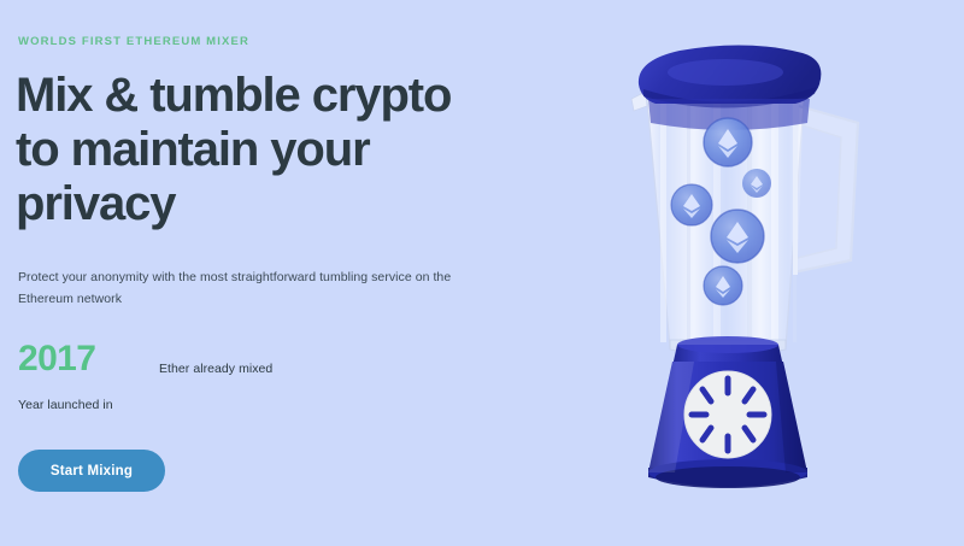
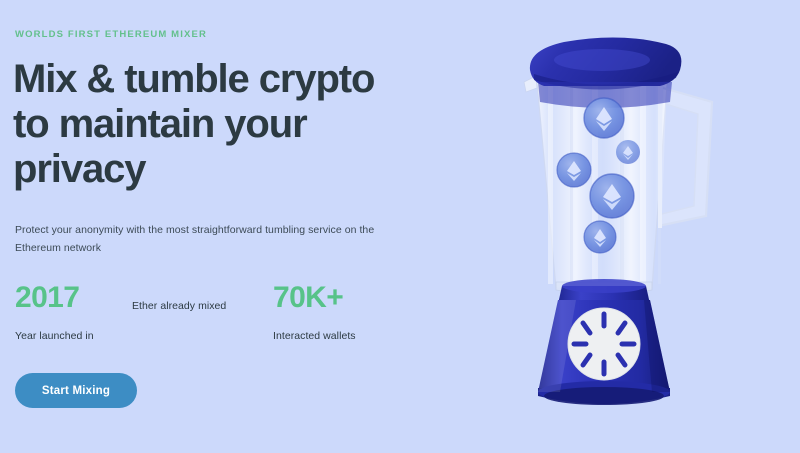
  WORLDS FIRST ETHEREUM MIXER
  Mix & tumble crypto to maintain your privacy
  Protect your anonymity with the most straightforward tumbling service on the Ethereum network
  2017
  Year launched in
  Ether already mixed
+ 70K+
+ Interacted wallets
  Start Mixing
